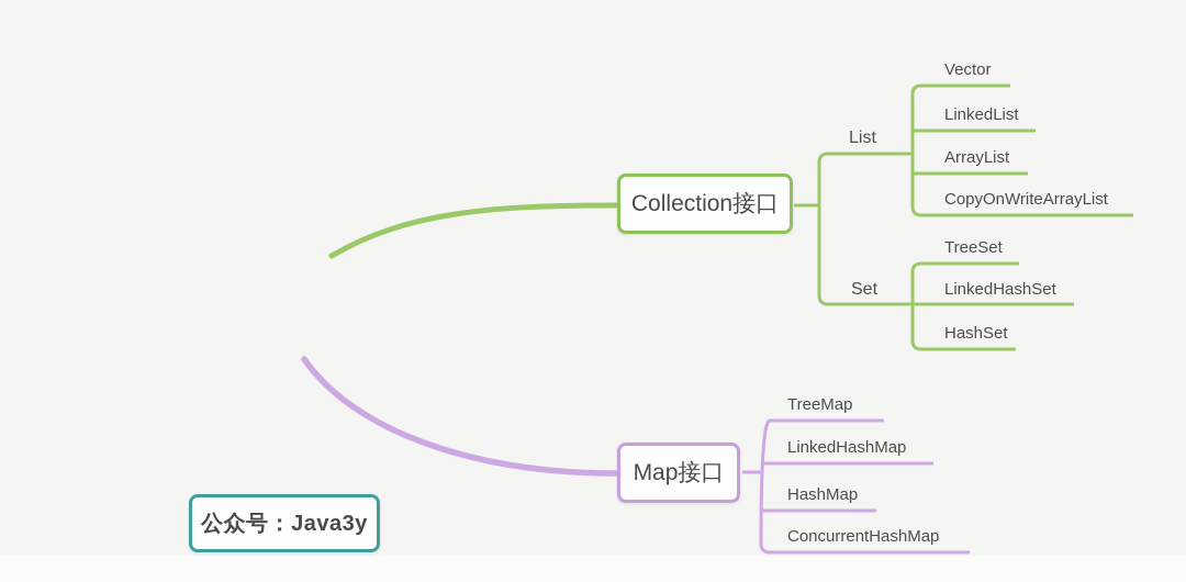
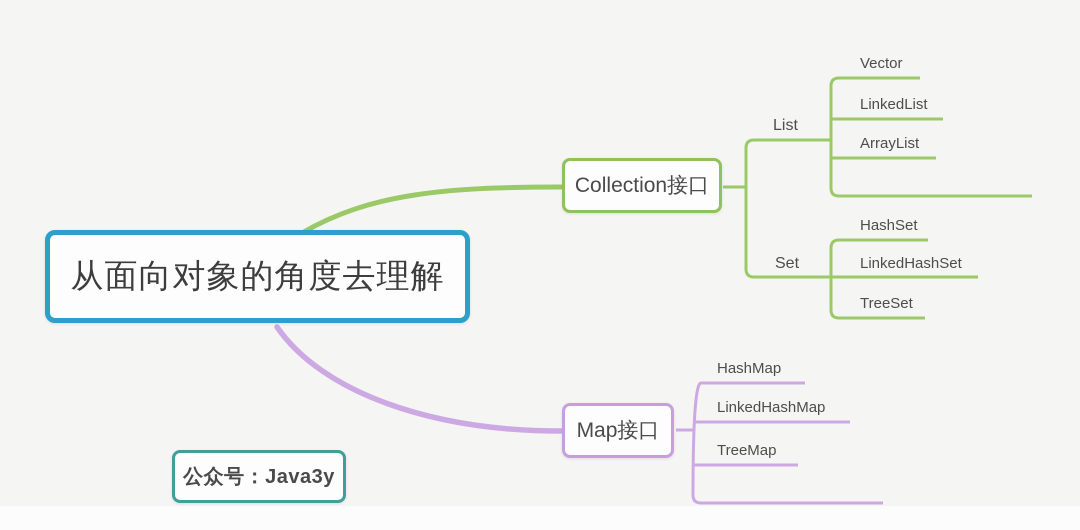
+ 从面向对象的角度去理解
  Collection接口
  Map接口
  公众号：Java3y
  List
  Set
  Vector
  LinkedList
  ArrayList
- CopyOnWriteArrayList
- TreeSet
+ HashSet
  LinkedHashSet
- HashSet
+ TreeSet
- TreeMap
+ HashMap
  LinkedHashMap
- HashMap
+ TreeMap
- ConcurrentHashMap
